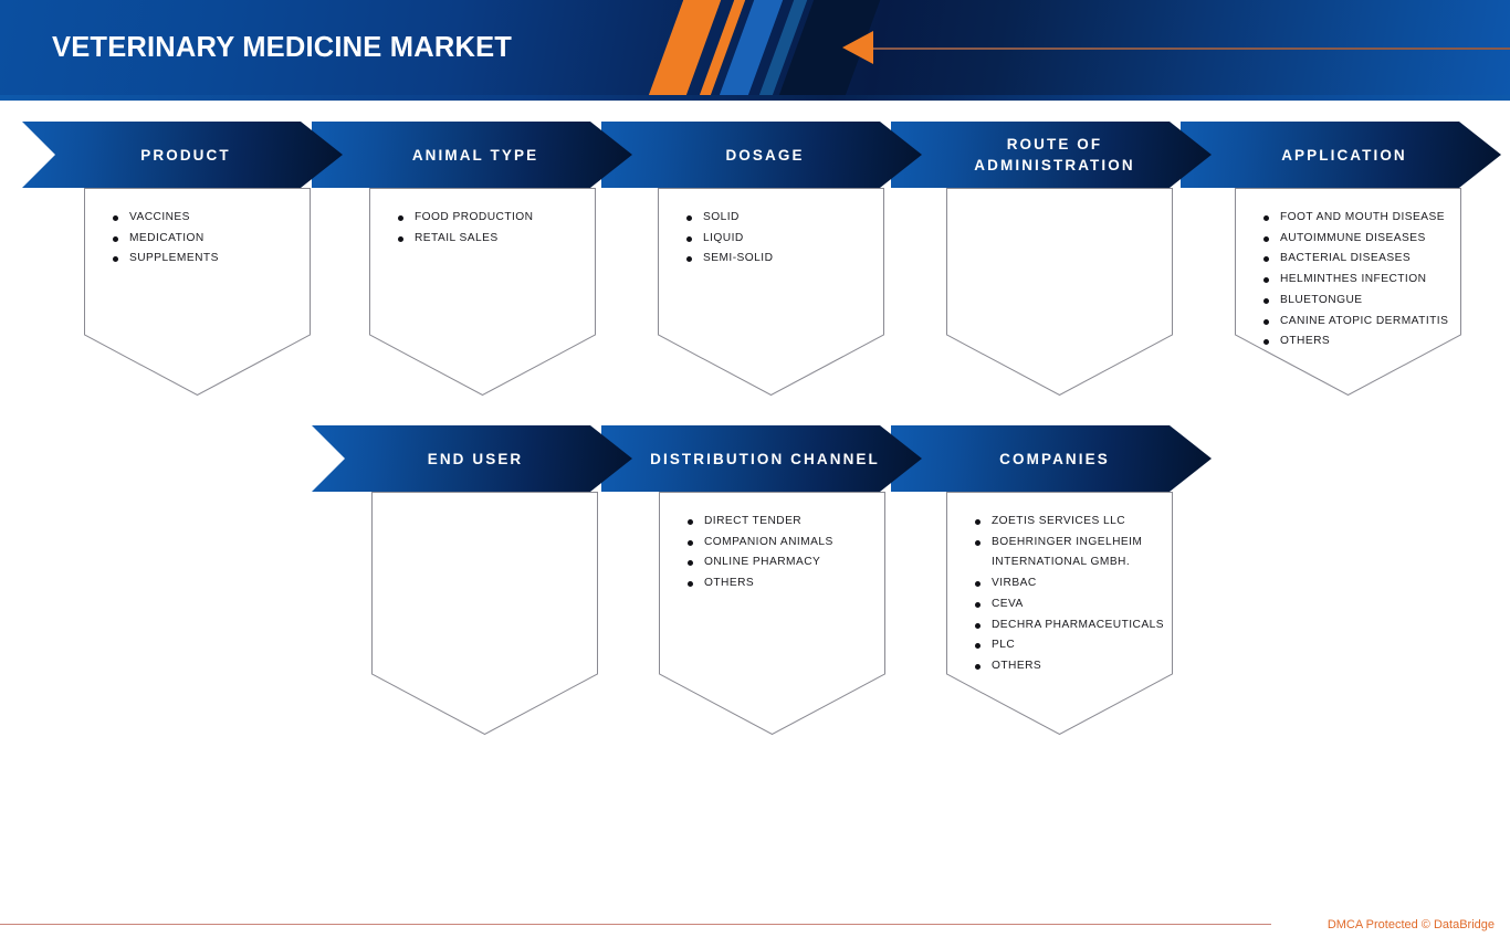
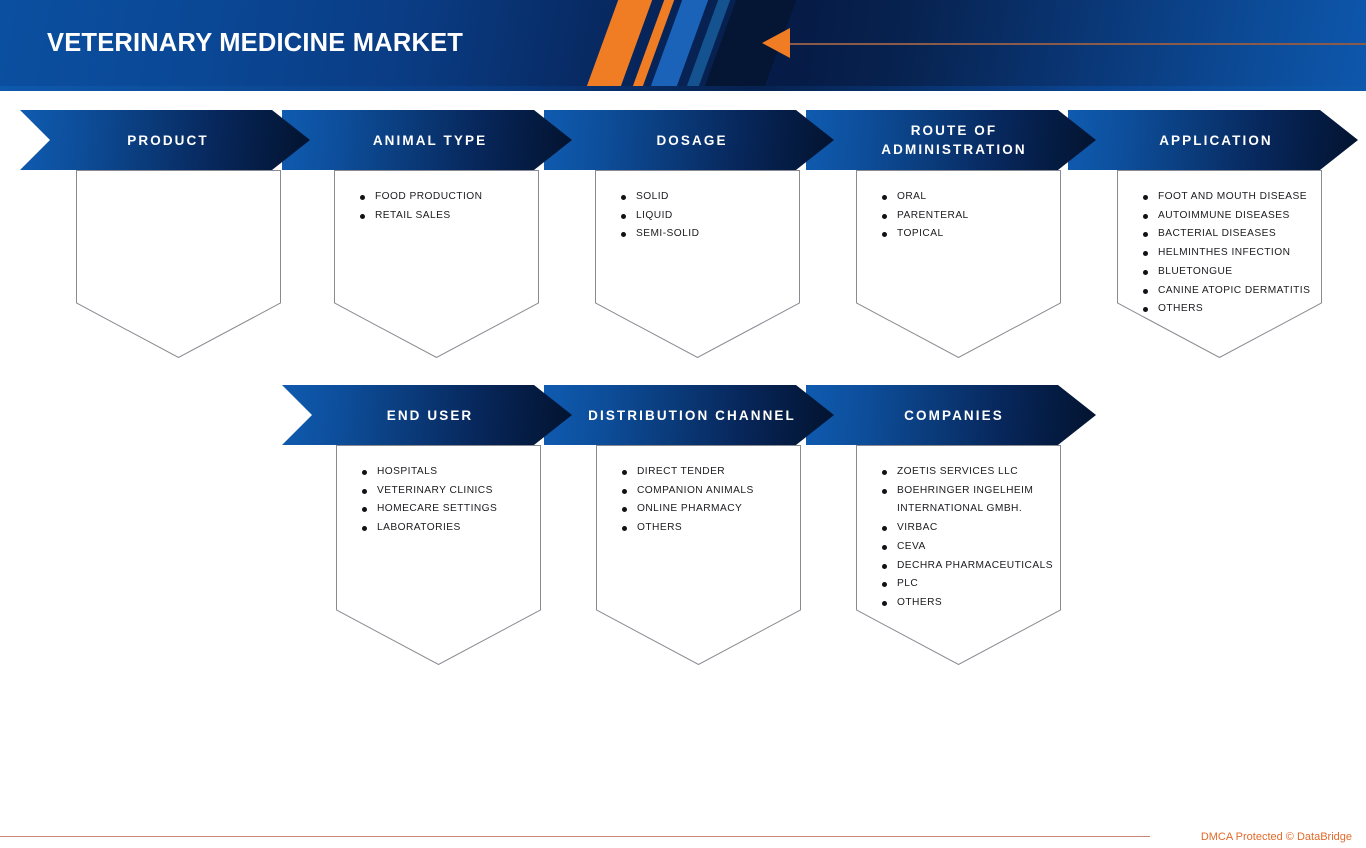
  VETERINARY MEDICINE MARKET
  APPLICATION
  ROUTE OF
  ADMINISTRATION
  DOSAGE
  ANIMAL TYPE
  PRODUCT
- VACCINES
- MEDICATION
- SUPPLEMENTS
  FOOD PRODUCTION
  RETAIL SALES
  SOLID
  LIQUID
  SEMI-SOLID
+ ORAL
+ PARENTERAL
+ TOPICAL
  FOOT AND MOUTH DISEASE
  AUTOIMMUNE DISEASES
  BACTERIAL DISEASES
  HELMINTHES INFECTION
  BLUETONGUE
  CANINE ATOPIC DERMATITIS
  OTHERS
  COMPANIES
  DISTRIBUTION CHANNEL
  END USER
+ HOSPITALS
+ VETERINARY CLINICS
+ HOMECARE SETTINGS
+ LABORATORIES
  DIRECT TENDER
  COMPANION ANIMALS
  ONLINE PHARMACY
  OTHERS
  ZOETIS SERVICES LLC
  BOEHRINGER INGELHEIM
  INTERNATIONAL GMBH.
  VIRBAC
  CEVA
  DECHRA PHARMACEUTICALS
  PLC
  OTHERS
  DMCA Protected © DataBridge
